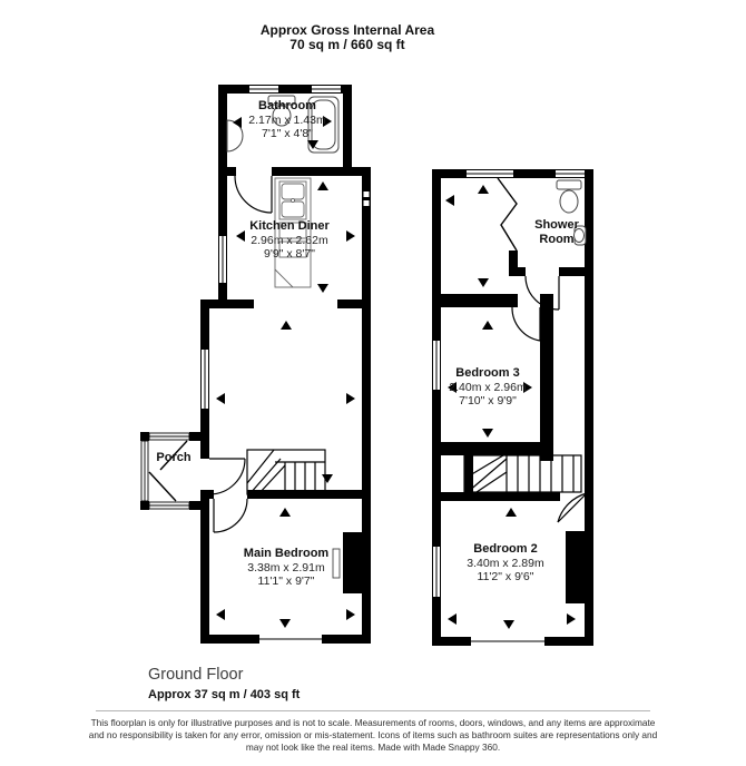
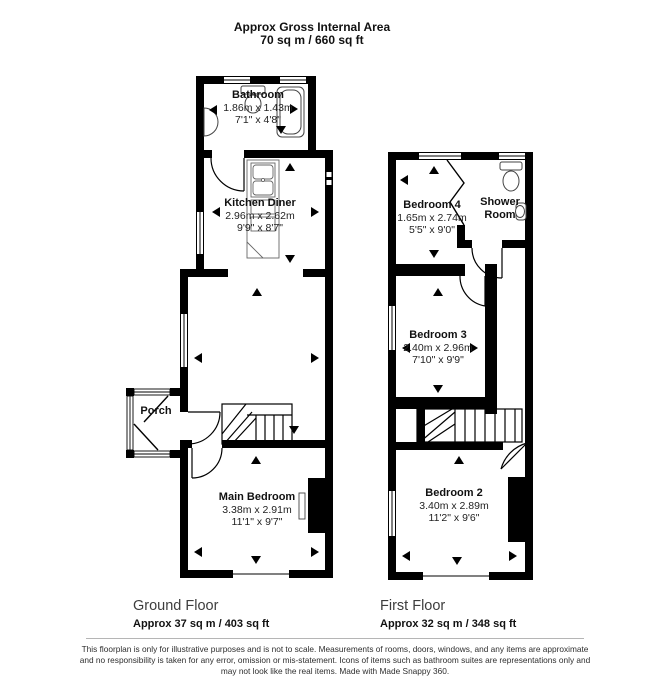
  Approx Gross Internal Area
  70 sq m / 660 sq ft
  Bathroom
- 2.17m x 1.43m
+ 1.86m x 1.43m
  7'1" x 4'8"
  Kitchen Diner
  2.96m x 2.62m
  9'9" x 8'7"
  Porch
  Main Bedroom
  3.38m x 2.91m
  11'1" x 9'7"
+ Bedroom 4
+ 1.65m x 2.74m
+ 5'5" x 9'0"
  Shower Room
  Bedroom 3
  2.40m x 2.96m
  7'10" x 9'9"
  Bedroom 2
  3.40m x 2.89m
  11'2" x 9'6"
  Ground Floor
  Approx 37 sq m / 403 sq ft
+ First Floor
+ Approx 32 sq m / 348 sq ft
  This floorplan is only for illustrative purposes and is not to scale. Measurements of rooms, doors, windows, and any items are approximate
  and no responsibility is taken for any error, omission or mis-statement. Icons of items such as bathroom suites are representations only and
  may not look like the real items. Made with Made Snappy 360.
